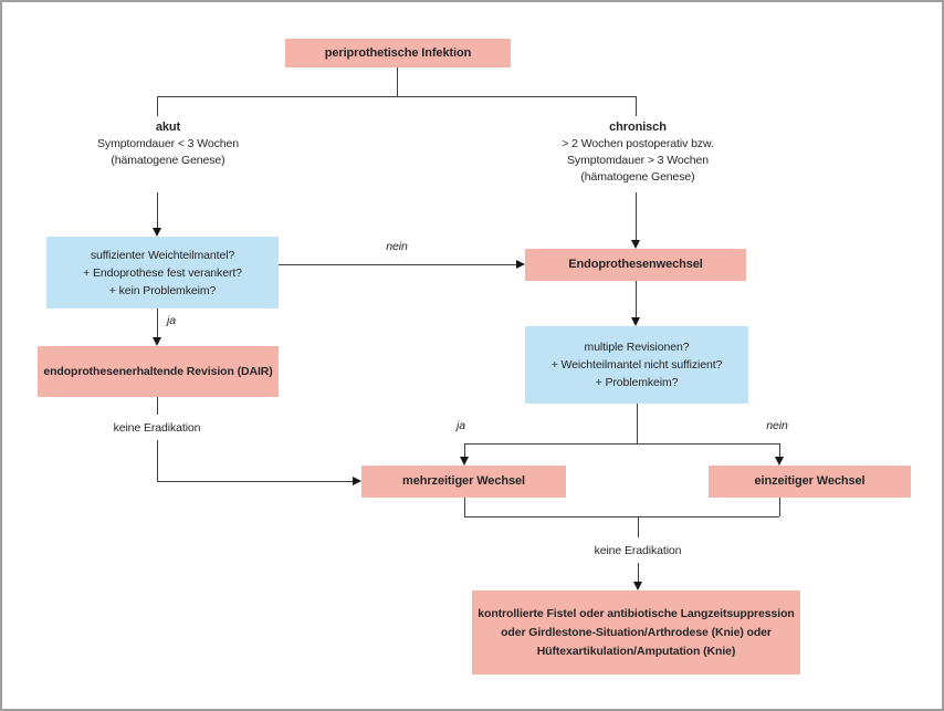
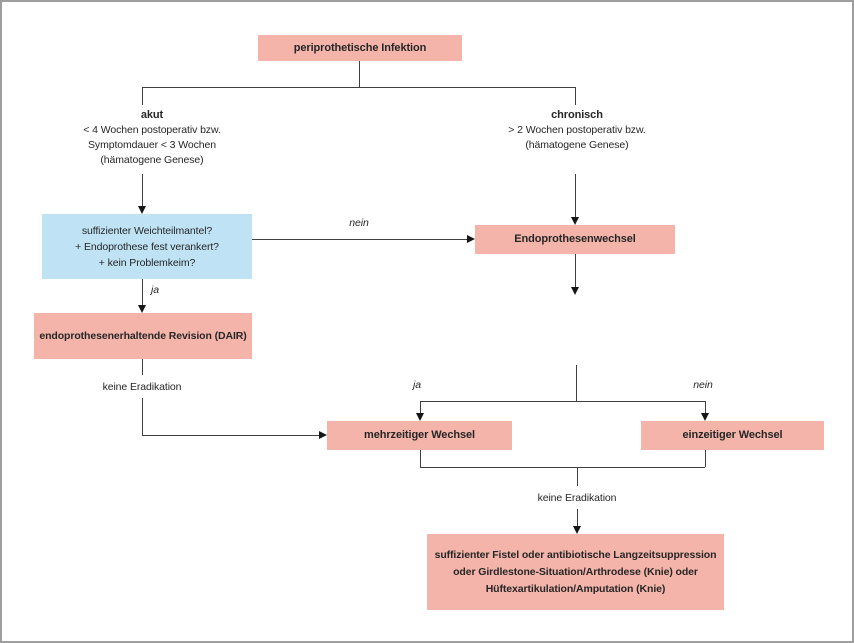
  periprothetische Infektion
  akut
+ < 4 Wochen postoperativ bzw.
  Symptomdauer < 3 Wochen
  (hämatogene Genese)
  chronisch
  > 2 Wochen postoperativ bzw.
- Symptomdauer > 3 Wochen
  (hämatogene Genese)
  suffizienter Weichteilmantel?
  + Endoprothese fest verankert?
  + kein Problemkeim?
  nein
  Endoprothesenwechsel
- multiple Revisionen?
- + Weichteilmantel nicht suffizient?
- + Problemkeim?
  ja
  endoprothesenerhaltende Revision (DAIR)
  keine Eradikation
  ja
  nein
  mehrzeitiger Wechsel
  einzeitiger Wechsel
  keine Eradikation
- kontrollierte Fistel oder antibiotische Langzeitsuppression
+ suffizienter Fistel oder antibiotische Langzeitsuppression
  oder Girdlestone-Situation/Arthrodese (Knie) oder
  Hüftexartikulation/Amputation (Knie)
